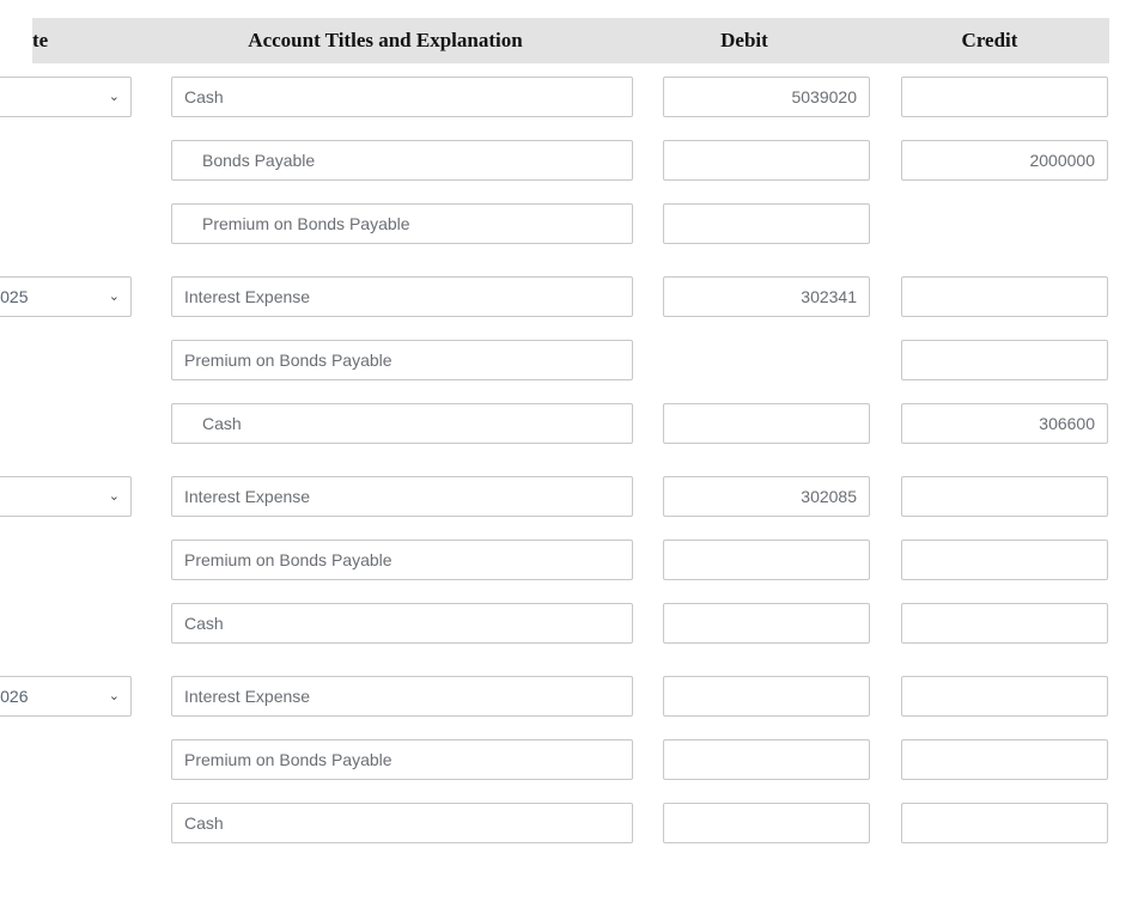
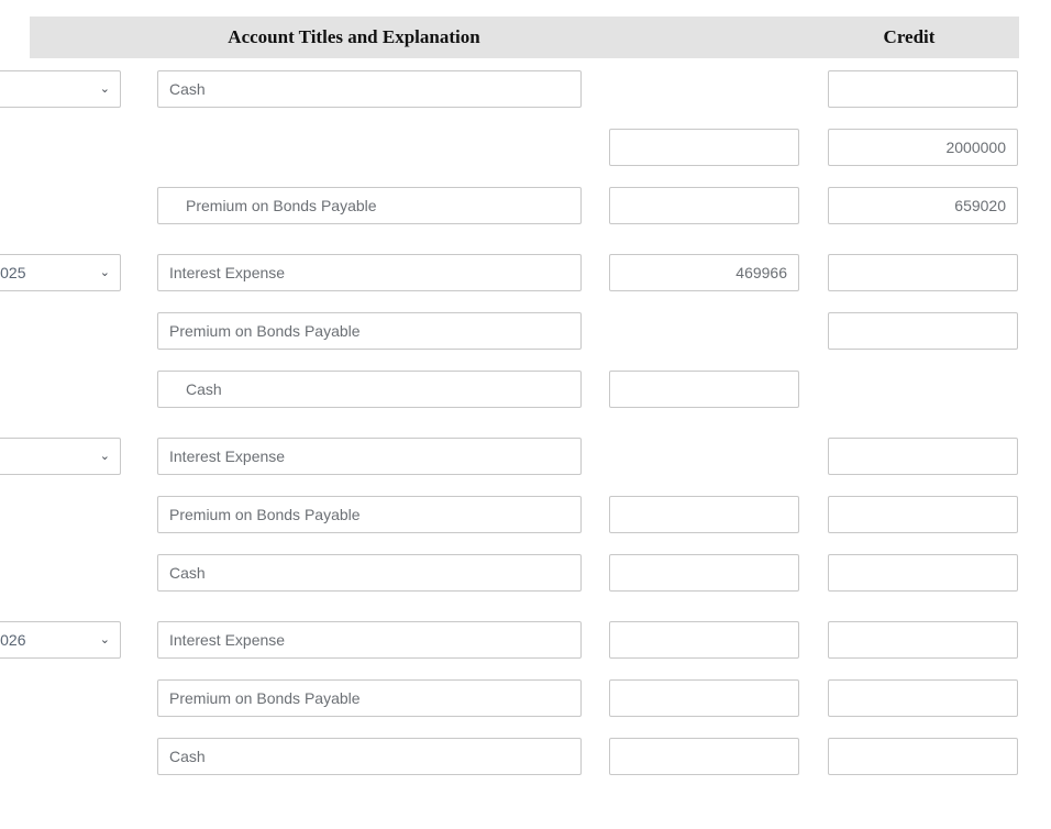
- te
  Account Titles and Explanation
- Debit
  Credit
  ⌄
  Cash
- 5039020
- Bonds Payable
  2000000
  Premium on Bonds Payable
+ 659020
  ⌄
  Interest Expense
- 302341
+ 469966
  Premium on Bonds Payable
  Cash
- 306600
  ⌄
  Interest Expense
- 302085
  Premium on Bonds Payable
  Cash
  ⌄
  Interest Expense
  Premium on Bonds Payable
  Cash
